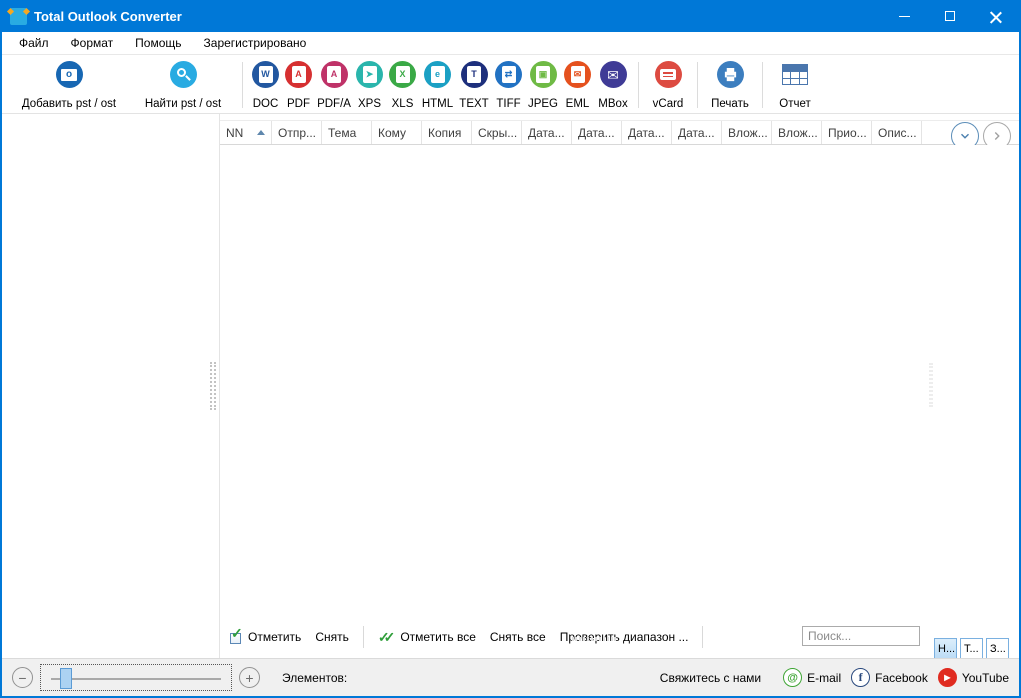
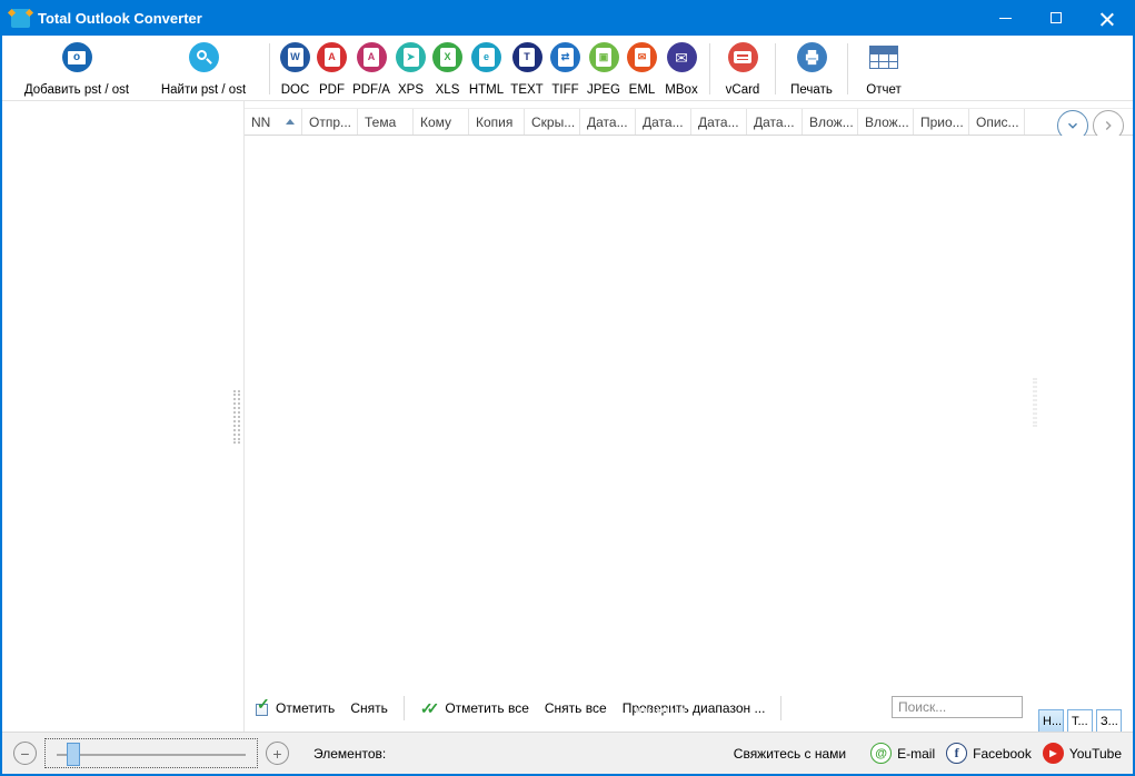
  Total Outlook Converter
- Файл
- Формат
- Помощь
- Зарегистрировано
  o
  Добавить pst / ost
  Найти pst / ost
  W
  DOC
  A
  PDF
  A
  PDF/A
  ➤
  XPS
  X
  XLS
  e
  HTML
  T
  TEXT
  ⇄
  TIFF
  ▣
  JPEG
  ✉
  EML
  ✉
  MBox
  vCard
  Печать
  Отчет
  NN
  Отпр...
  Тема
  Кому
  Копия
  Скры...
  Дата...
  Дата...
  Дата...
  Дата...
  Влож...
  Влож...
  Прио...
  Опис...
  ✓
  Отметить
  Снять
  ✓✓
  Отметить все
  Снять все
  Проверить диапазон ...
  Поиск...
  Н...
  Т...
  З...
  −
  +
  Элементов:
  Свяжитесь с нами
  @
  E-mail
  f
  Facebook
  ▶
  YouTube
